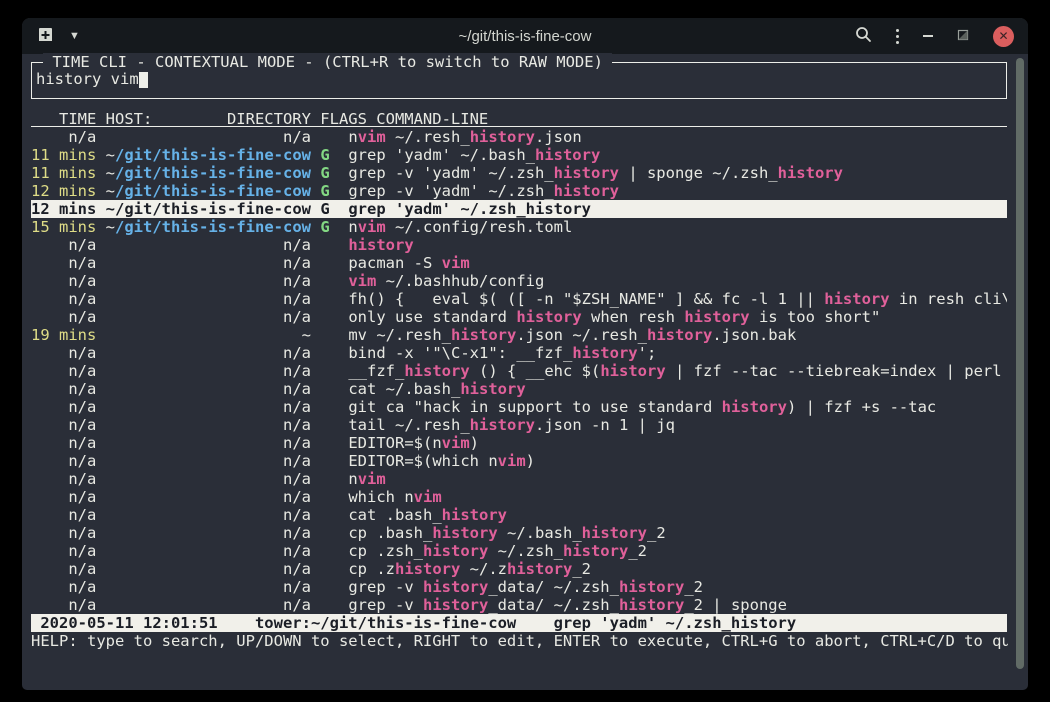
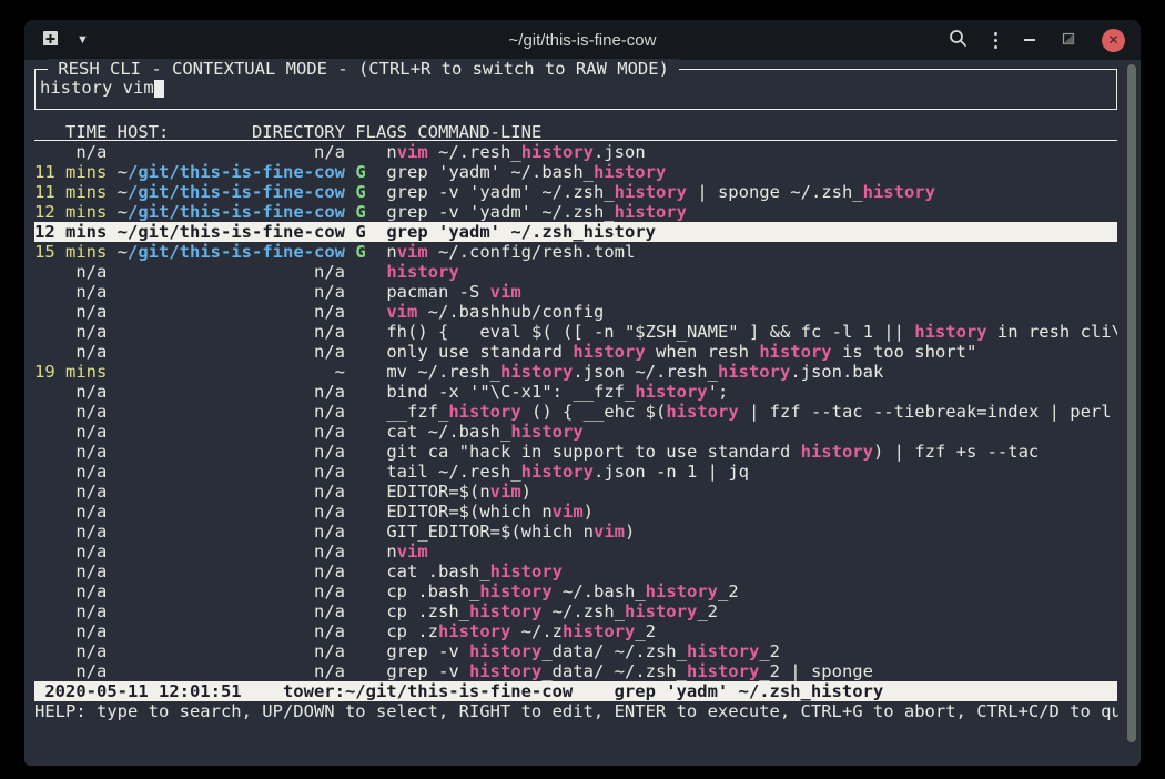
  ▼
  ~/git/this-is-fine-cow
  ✕
- TIME CLI - CONTEXTUAL MODE - (CTRL+R to switch to RAW MODE)
+ RESH CLI - CONTEXTUAL MODE - (CTRL+R to switch to RAW MODE)
  history vim
  TIME HOST: DIRECTORY FLAGS COMMAND-LINE
  n/a n/a nvim ~/.resh_history.json
  11 mins ~/git/this-is-fine-cow G grep 'yadm' ~/.bash_history
  11 mins ~/git/this-is-fine-cow G grep -v 'yadm' ~/.zsh_history | sponge ~/.zsh_history
  12 mins ~/git/this-is-fine-cow G grep -v 'yadm' ~/.zsh_history
  12 mins ~/git/this-is-fine-cow G grep 'yadm' ~/.zsh_history
  15 mins ~/git/this-is-fine-cow G nvim ~/.config/resh.toml
  n/a n/a history
  n/a n/a pacman -S vim
  n/a n/a vim ~/.bashhub/config
  n/a n/a fh() { eval $( ([ -n "$ZSH_NAME" ] && fc -l 1 || history in resh cli\
  n/a n/a only use standard history when resh history is too short"
  19 mins ~ mv ~/.resh_history.json ~/.resh_history.json.bak
  n/a n/a bind -x '"\C-x1": __fzf_history';
  n/a n/a __fzf_history () { __ehc $(history | fzf --tac --tiebreak=index | perl
  n/a n/a cat ~/.bash_history
  n/a n/a git ca "hack in support to use standard history) | fzf +s --tac
  n/a n/a tail ~/.resh_history.json -n 1 | jq
  n/a n/a EDITOR=$(nvim)
  n/a n/a EDITOR=$(which nvim)
+ n/a n/a GIT_EDITOR=$(which nvim)
  n/a n/a nvim
- n/a n/a which nvim
  n/a n/a cat .bash_history
  n/a n/a cp .bash_history ~/.bash_history_2
  n/a n/a cp .zsh_history ~/.zsh_history_2
  n/a n/a cp .zhistory ~/.zhistory_2
  n/a n/a grep -v history_data/ ~/.zsh_history_2
  n/a n/a grep -v history_data/ ~/.zsh_history_2 | sponge
  2020-05-11 12:01:51 tower:~/git/this-is-fine-cow grep 'yadm' ~/.zsh_history
  HELP: type to search, UP/DOWN to select, RIGHT to edit, ENTER to execute, CTRL+G to abort, CTRL+C/D to qu
